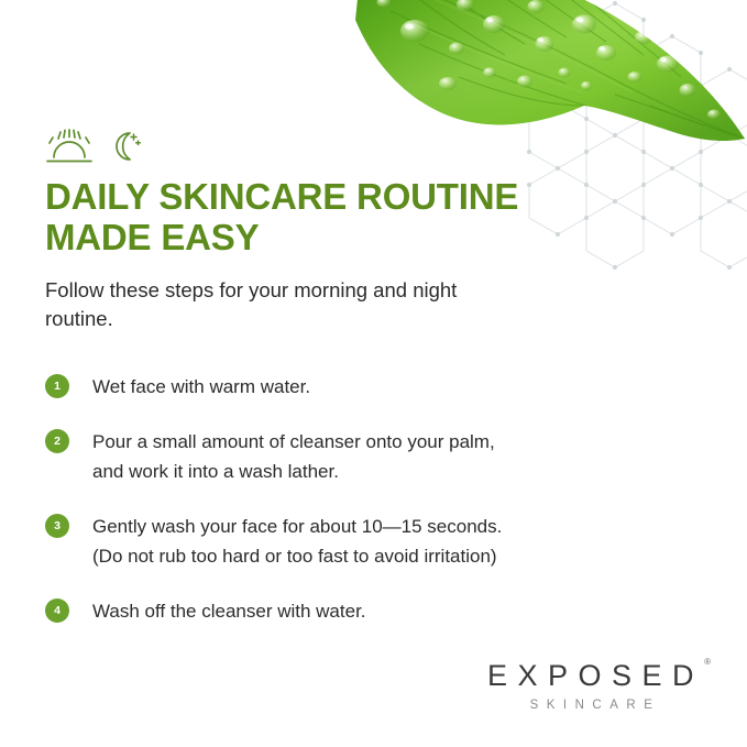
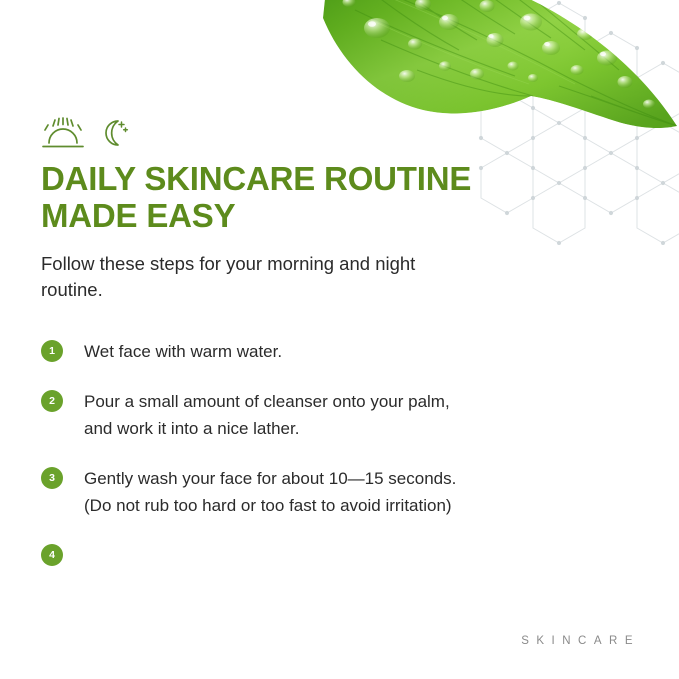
  DAILY SKINCARE ROUTINE
  MADE EASY
  Follow these steps for your morning and night routine.
  1
  Wet face with warm water.
  2
  Pour a small amount of cleanser onto your palm,
- and work it into a wash lather.
+ and work it into a nice lather.
  3
  Gently wash your face for about 10—15 seconds.
  (Do not rub too hard or too fast to avoid irritation)
  4
- Wash off the cleanser with water.
- EXPOSED
- ®
  SKINCARE
